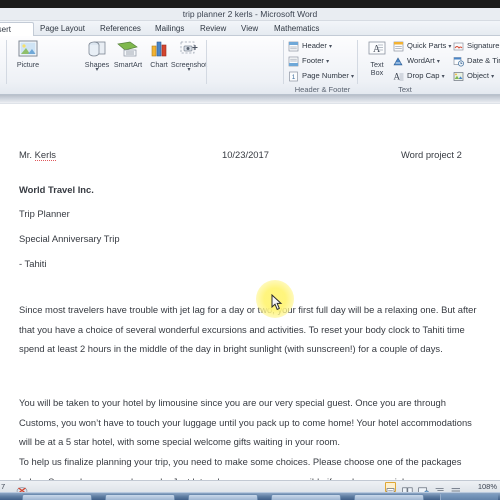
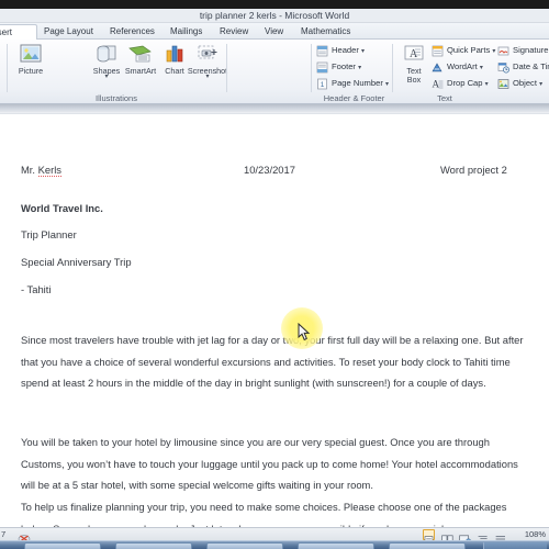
- trip planner 2 kerls - Microsoft Word
+ trip planner 2 kerls - Microsoft World
  Page Layout
  References
  Mailings
  Review
  View
  Mathematics
  Picture
  Shapes
  SmartArt
  Chart
  Screensho
+ Illustrations
  Header
  Footer
  Page Number
  Header & Footer
  A
  Text
  Box
  Quick Parts
  WordArt
  A
  Drop Cap
  Date & Ti
  Object
  Text
  Mr. Kerls
  10/23/2017
  Word project 2
  World Travel Inc.
  Trip Planner
  Special Anniversary Trip
  - Tahiti
  Since most travelers have trouble with jet lag for a day orr first full day will be a relaxing one. But after that you have a choice of several wonderful excursions and activities. To reset your body clock to Tahiti time spend at least 2 hours in the middle of the day in bright sunlight (with sunscreen!) for a couple of days.
  You will be taken to your hotel by limousine since you are our very special guest. Once you are through Customs, you won’t have to touch your luggage until you pack up to come home! Your hotel accommodations will be at a 5 star hotel, with some special welcome gifts waiting in your room.
  7
  108%
